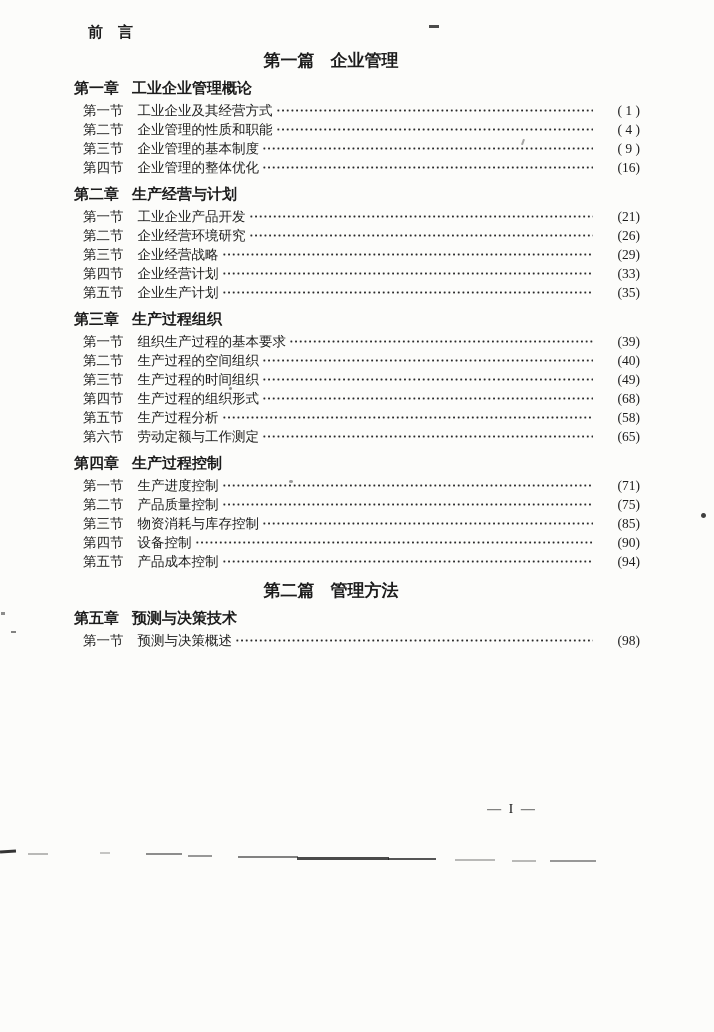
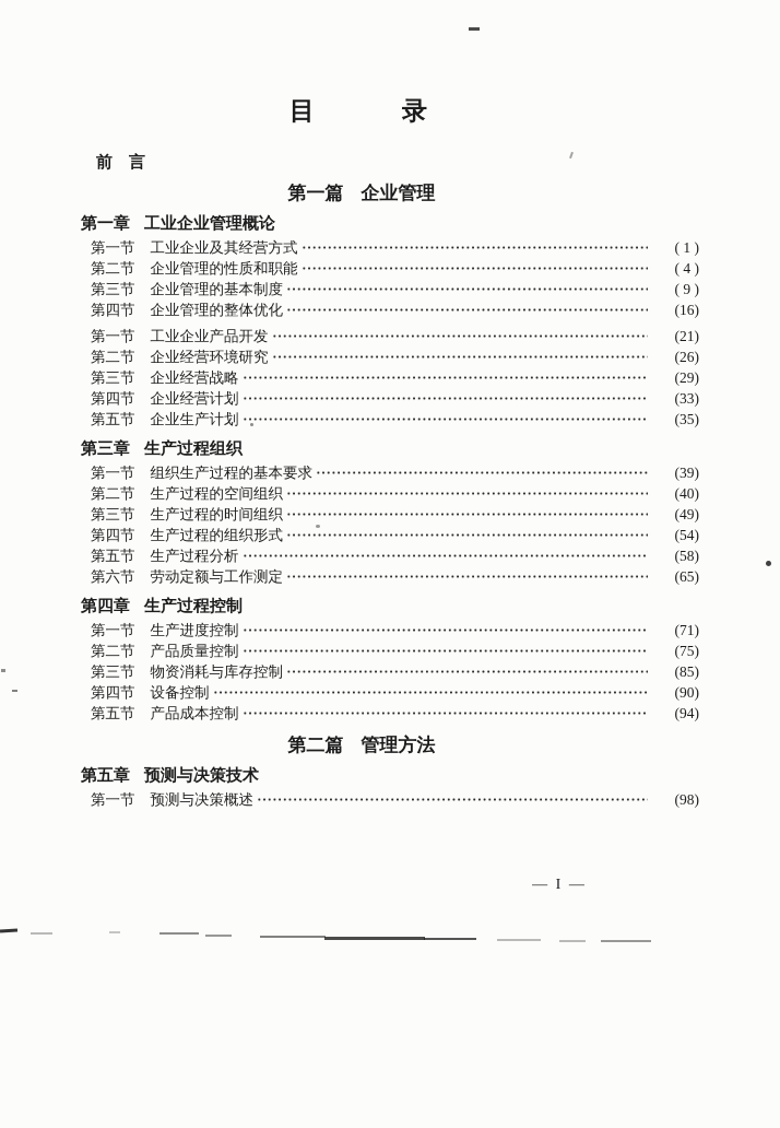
+ 目
+ 录
  前 言
  第一篇
  企业管理
  第一章
  工业企业管理概论
  第一节
  工业企业及其经营方式
  ( 1 )
  第二节
  企业管理的性质和职能
  ( 4 )
  第三节
  企业管理的基本制度
  ( 9 )
  第四节
  企业管理的整体优化
  (16)
- 第二章
- 生产经营与计划
  第一节
  工业企业产品开发
  (21)
  第二节
  企业经营环境研究
  (26)
  第三节
  企业经营战略
  (29)
  第四节
  企业经营计划
  (33)
  第五节
  企业生产计划
  (35)
  第三章
  生产过程组织
  第一节
  组织生产过程的基本要求
  (39)
  第二节
  生产过程的空间组织
  (40)
  第三节
  生产过程的时间组织
  (49)
  第四节
  生产过程的组织形式
- (68)
+ (54)
  第五节
  生产过程分析
  (58)
  第六节
  劳动定额与工作测定
  (65)
  第四章
  生产过程控制
  第一节
  生产进度控制
  (71)
  第二节
  产品质量控制
  (75)
  第三节
  物资消耗与库存控制
  (85)
  第四节
  设备控制
  (90)
  第五节
  产品成本控制
  (94)
  第二篇
  管理方法
  第五章
  预测与决策技术
  第一节
  预测与决策概述
  (98)
  — I —
